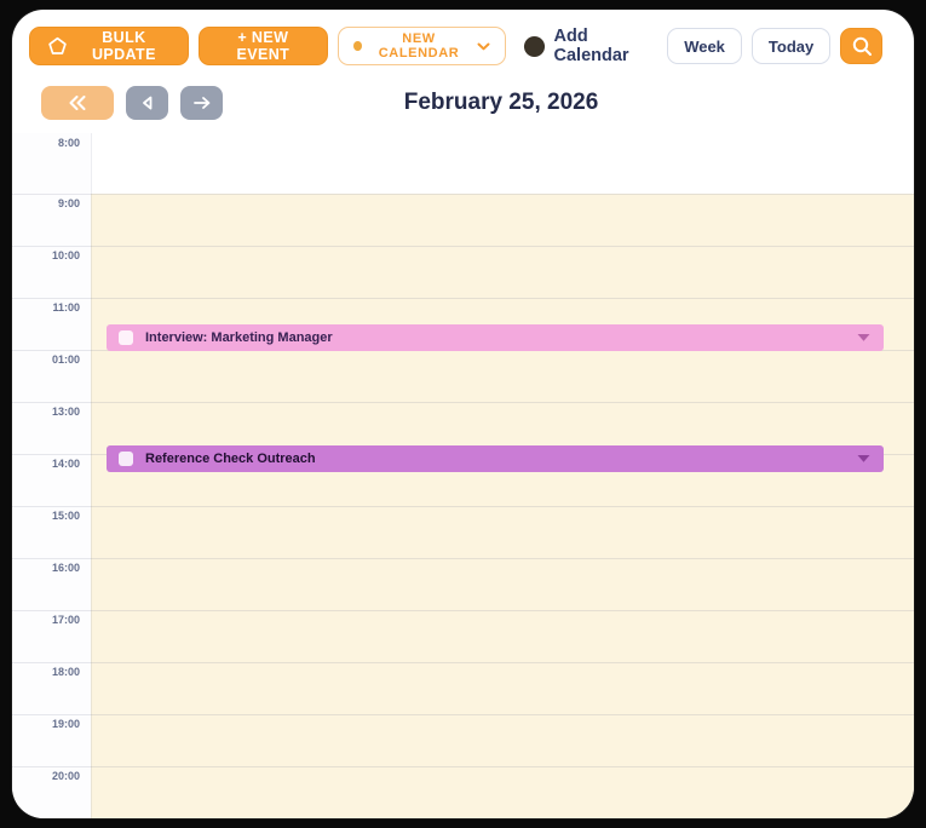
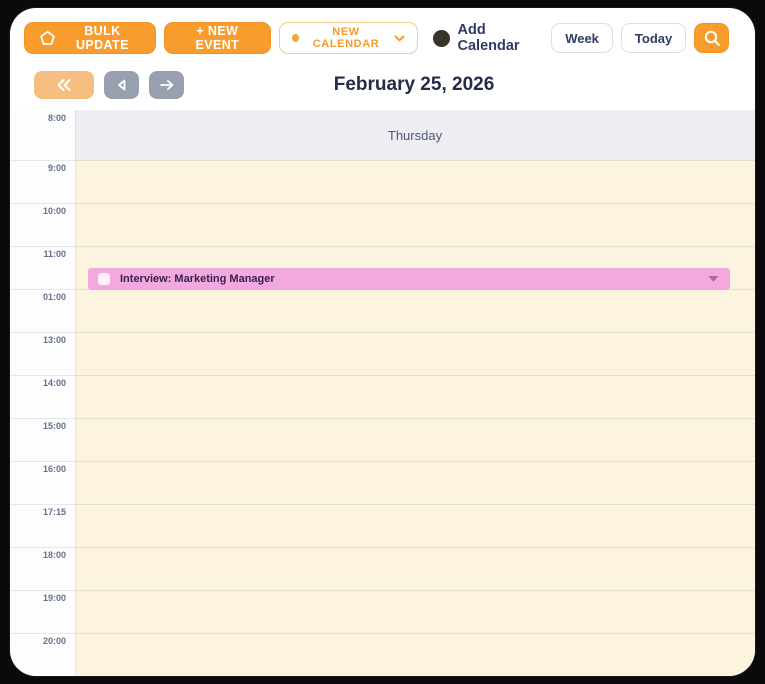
  BULK UPDATE
  + NEW EVENT
  NEW CALENDAR
  Add Calendar
  Week
  Today
  February 25, 2026
+ Thursday
  8:00
  9:00
  10:00
  11:00
  01:00
  13:00
  14:00
  15:00
  16:00
- 17:00
+ 17:15
  18:00
  19:00
  20:00
  Interview: Marketing Manager
- Reference Check Outreach
